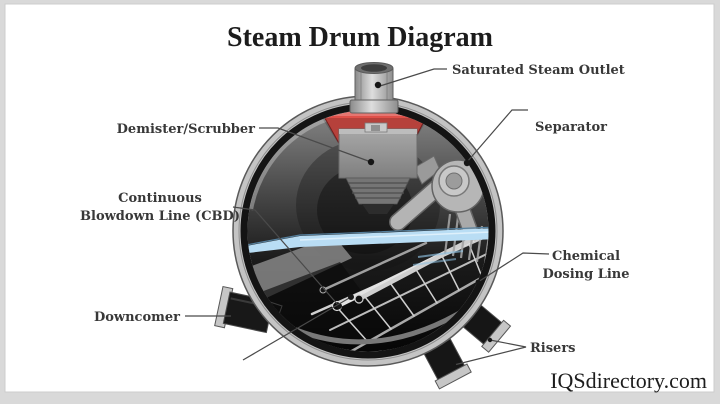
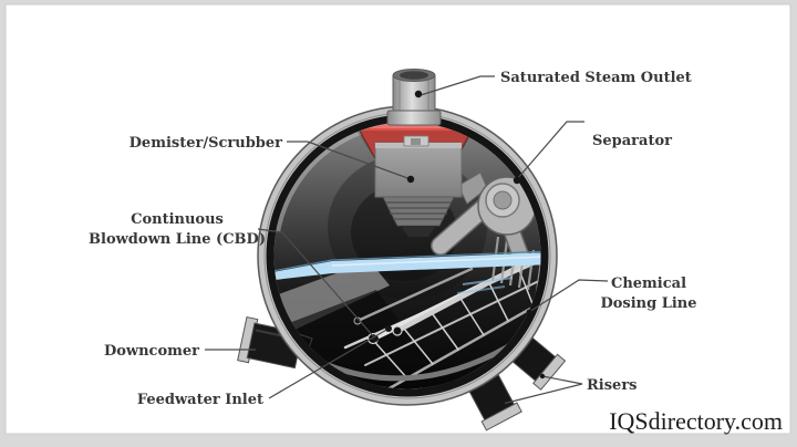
- Steam Drum Diagram
  Saturated Steam Outlet
  Separator
  Demister/Scrubber
  Continuous
  Blowdown Line (CBD)
  Chemical
  Dosing Line
  Downcomer
+ Feedwater Inlet
  Risers
  IQSdirectory.com
